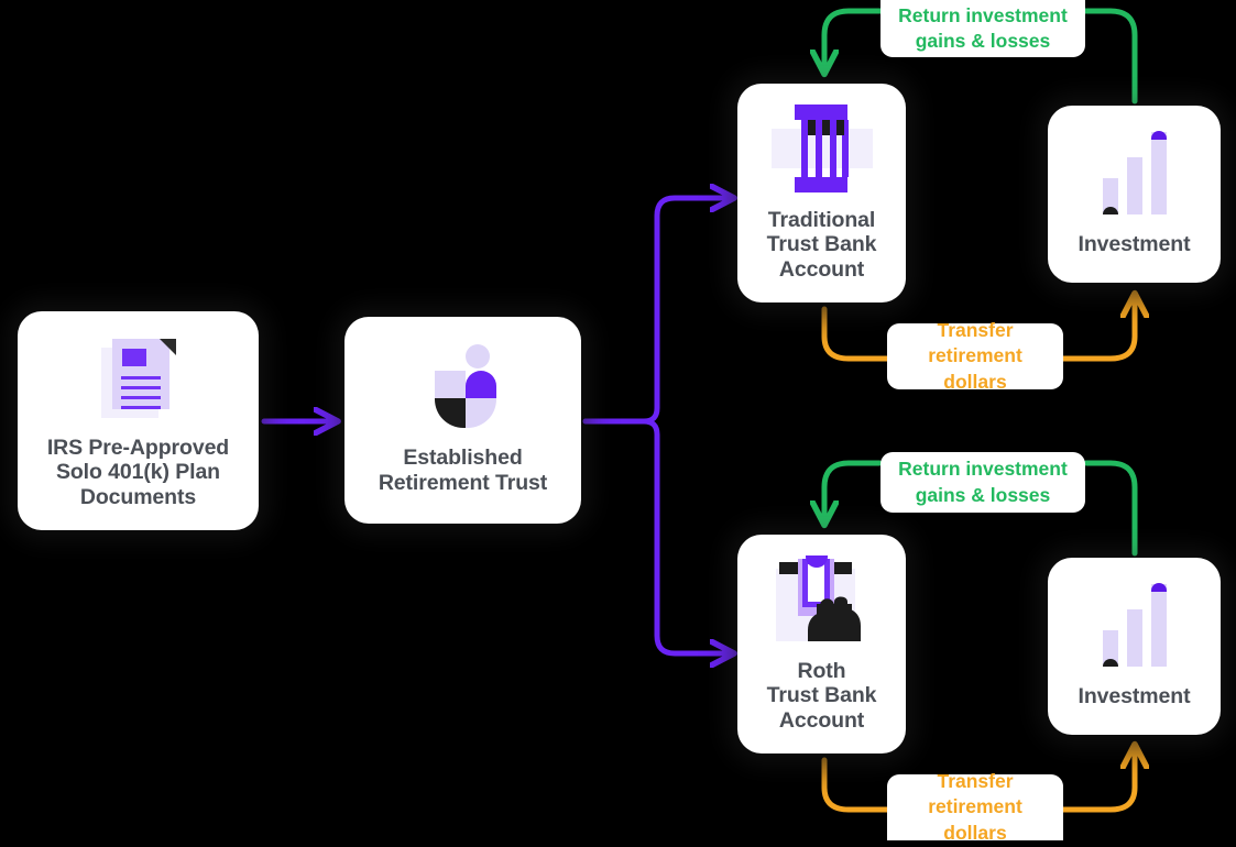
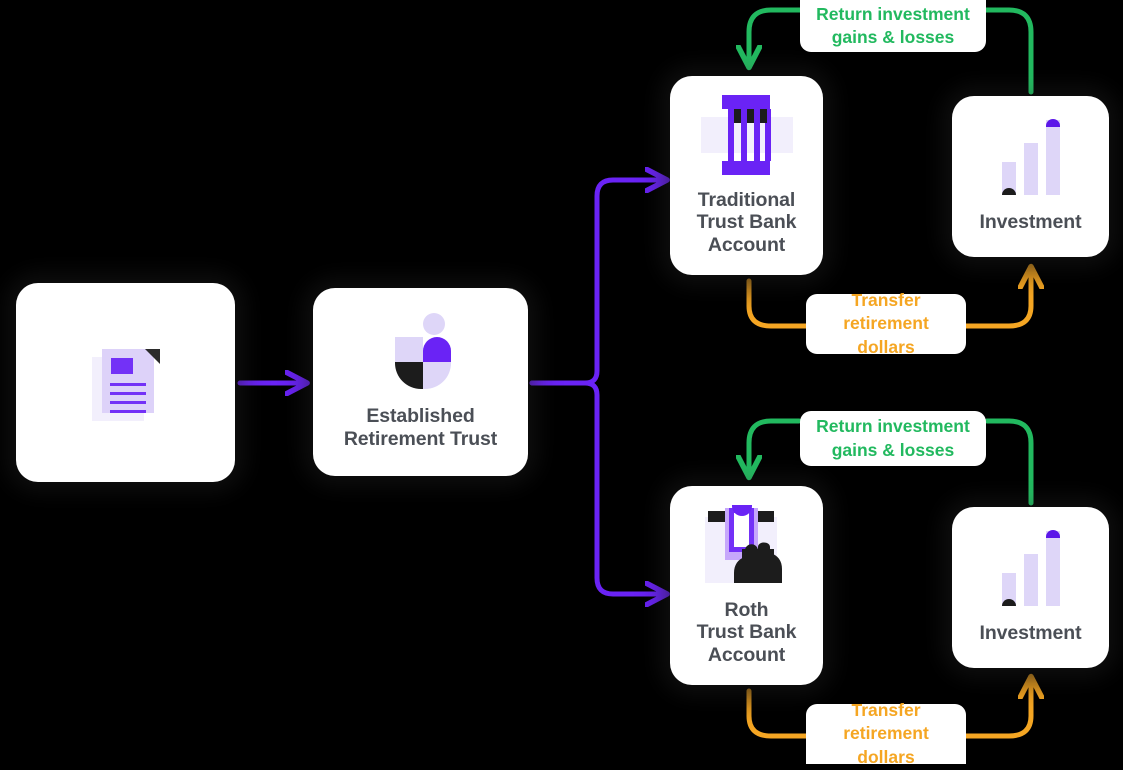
- IRS Pre-Approved
- Solo 401(k) Plan
- Documents
  Established
  Retirement Trust
  Traditional
  Trust Bank
  Account
  Roth
  Trust Bank
  Account
  Investment
  Investment
  Return investment
  gains & losses
  Transfer
  retirement dollars
  Return investment
  gains & losses
  Transfer
  retirement dollars
